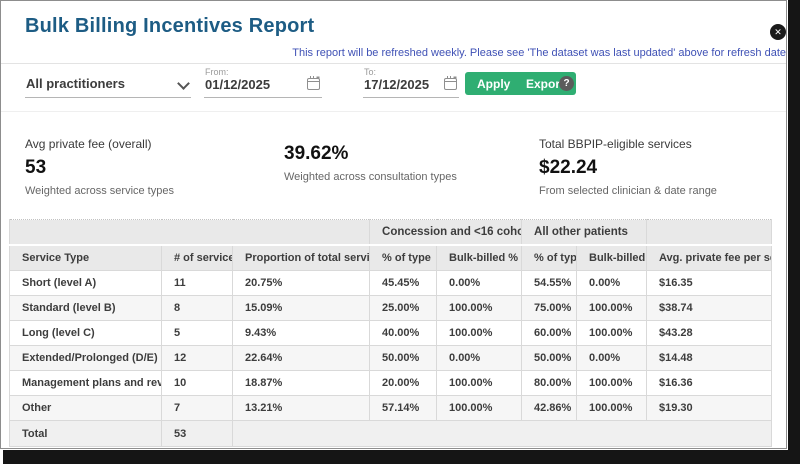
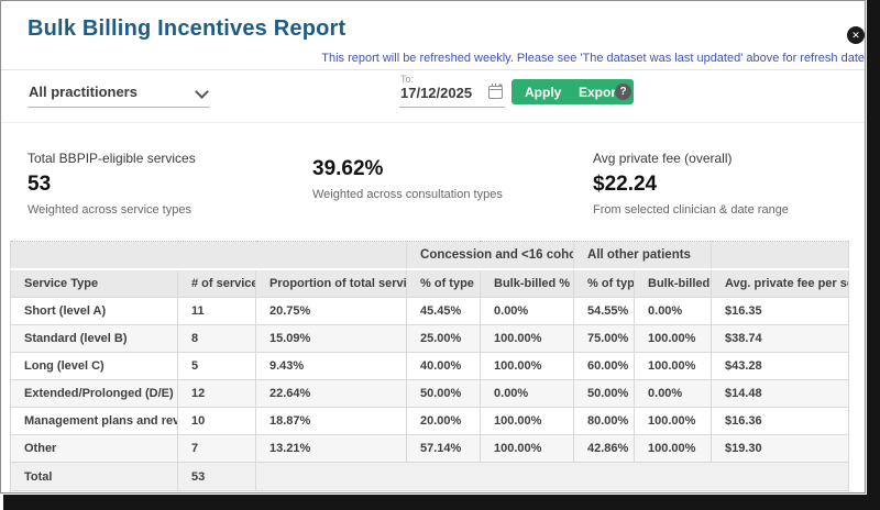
  Bulk Billing Incentives Report
  This report will be refreshed weekly. Please see 'The dataset was last updated' above for refresh date
  ✕
  All practitioners
- From:
- 01/12/2025
  To:
  17/12/2025
  Apply
  Expor
  ?
- Avg private fee (overall)
+ Total BBPIP-eligible services
  53
  Weighted across service types
  39.62%
  Weighted across consultation types
- Total BBPIP-eligible services
+ Avg private fee (overall)
  $22.24
  From selected clinician & date range
  	Concession and <16 coho	All other patients
  Service Type	# of service	Proportion of total servi	% of type	Bulk-billed %	% of typ	Bulk-billed	Avg. private fee per s
  Short (level A)	11	20.75%	45.45%	0.00%	54.55%	0.00%	$16.35
  Standard (level B)	8	15.09%	25.00%	100.00%	75.00%	100.00%	$38.74
  Long (level C)	5	9.43%	40.00%	100.00%	60.00%	100.00%	$43.28
  Extended/Prolonged (D/E)	12	22.64%	50.00%	0.00%	50.00%	0.00%	$14.48
  Management plans and rev	10	18.87%	20.00%	100.00%	80.00%	100.00%	$16.36
  Other	7	13.21%	57.14%	100.00%	42.86%	100.00%	$19.30
  Total	53
